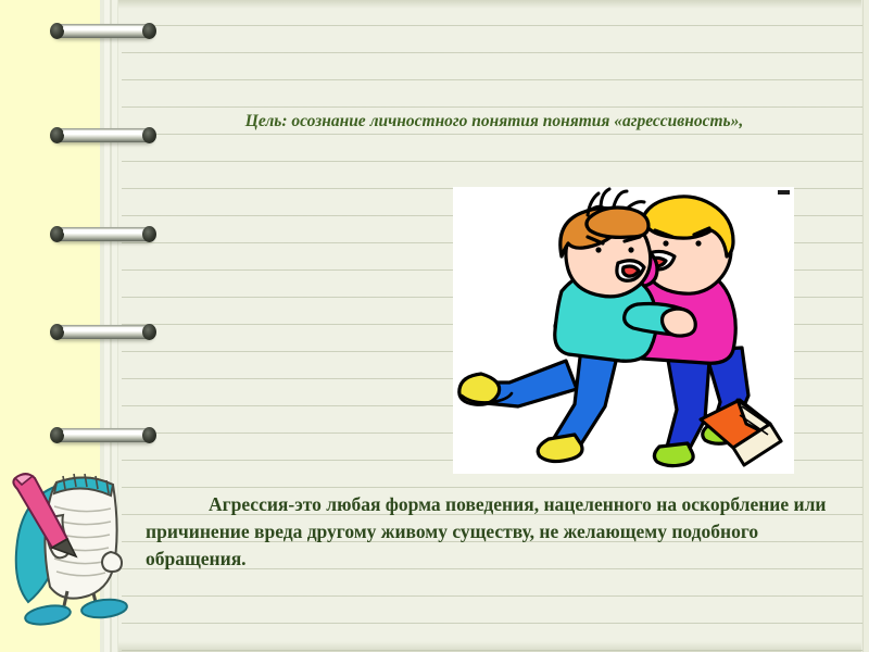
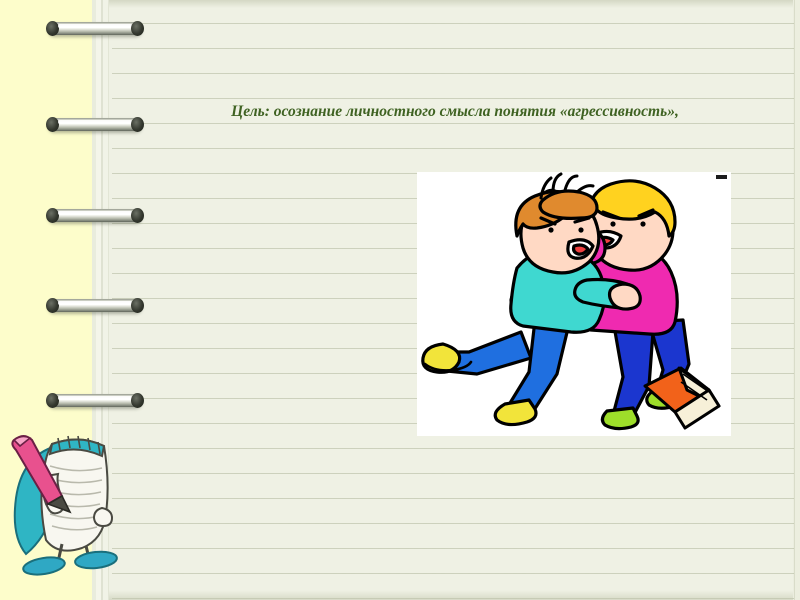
- Цель: осознание личностного понятия понятия «агрессивность»,
+ Цель: осознание личностного смысла понятия «агрессивность»,
- Агрессия-это любая форма поведения, нацеленного на оскорбление или причинение вреда другому живому существу, не желающему подобного обращения.
